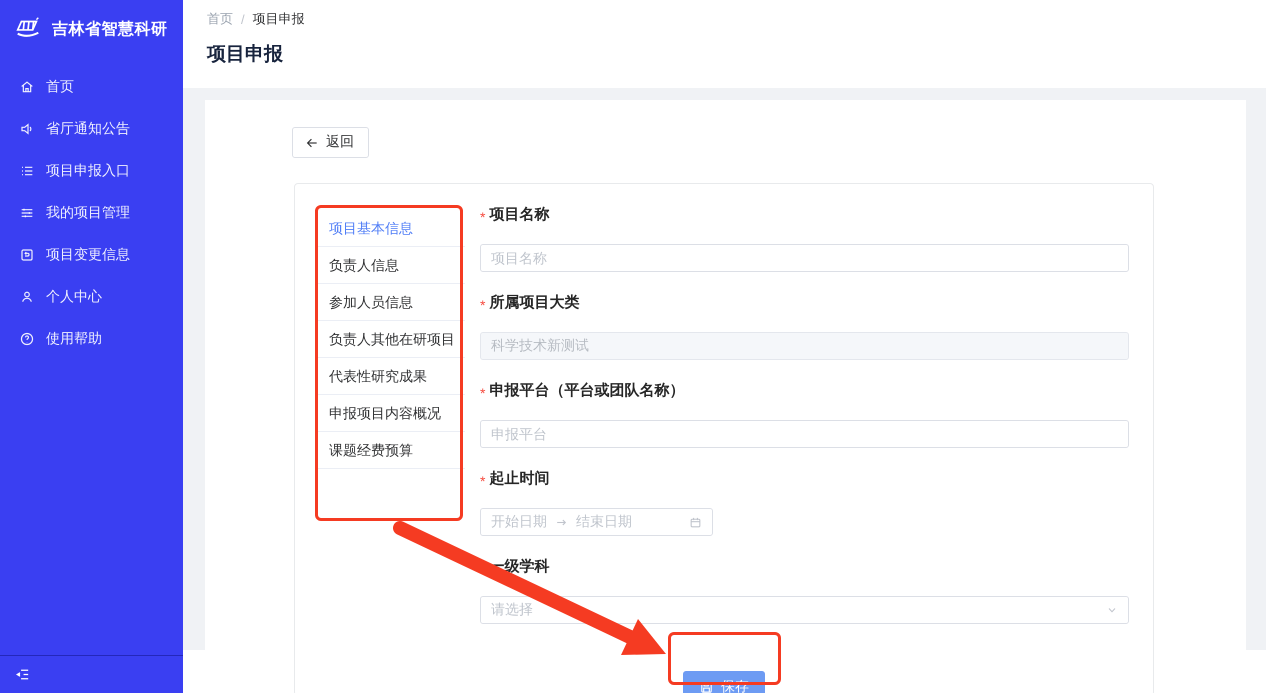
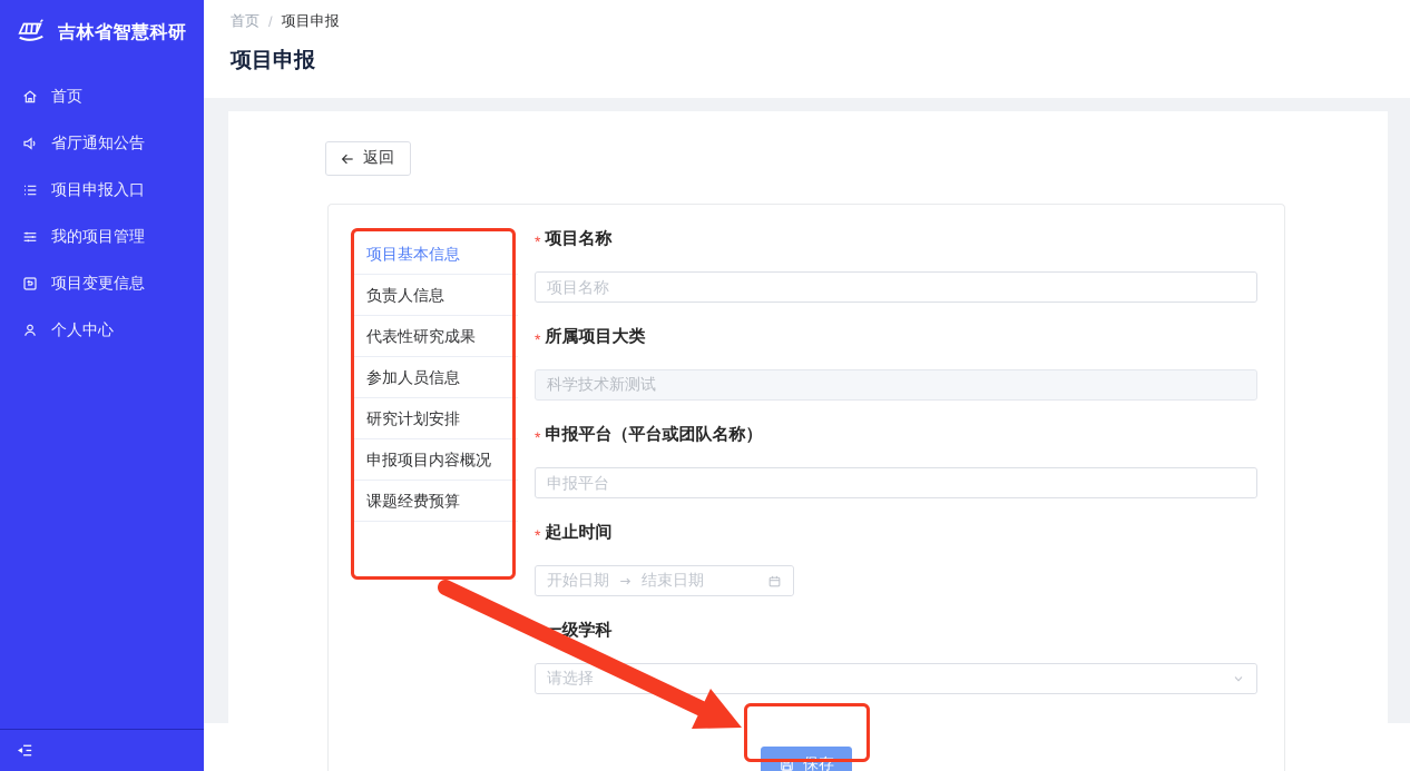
  吉林省智慧科研
  首页
  省厅通知公告
  项目申报入口
  我的项目管理
  项目变更信息
  个人中心
- 使用帮助
  首页
  /
  项目申报
  项目申报
  返回
  项目基本信息
  负责人信息
- 参加人员信息
+ 代表性研究成果
- 负责人其他在研项目
- 代表性研究成果
+ 参加人员信息
+ 研究计划安排
  申报项目内容概况
  课题经费预算
  *
  项目名称
  项目名称
  *
  所属项目大类
  科学技术新测试
  *
  申报平台（平台或团队名称）
  申报平台
  *
  起止时间
  开始日期
  结束日期
  级学科
  请选择
  保存
